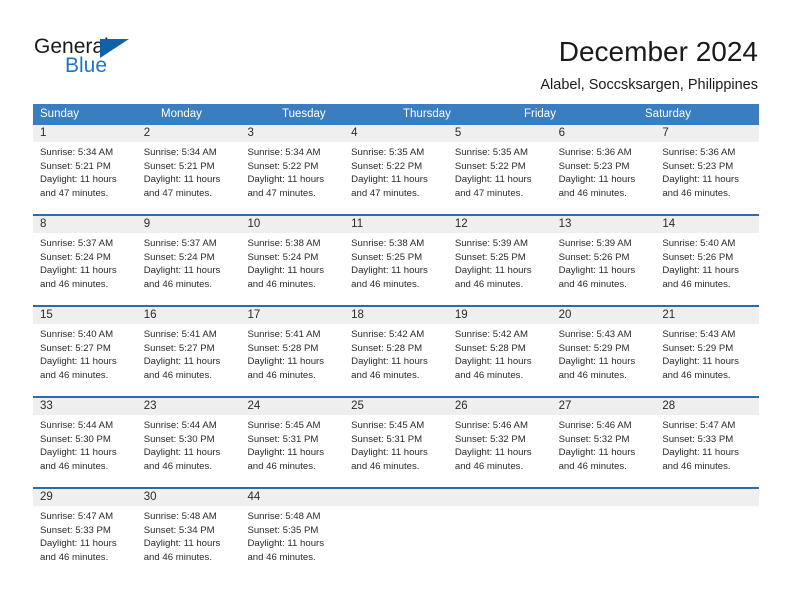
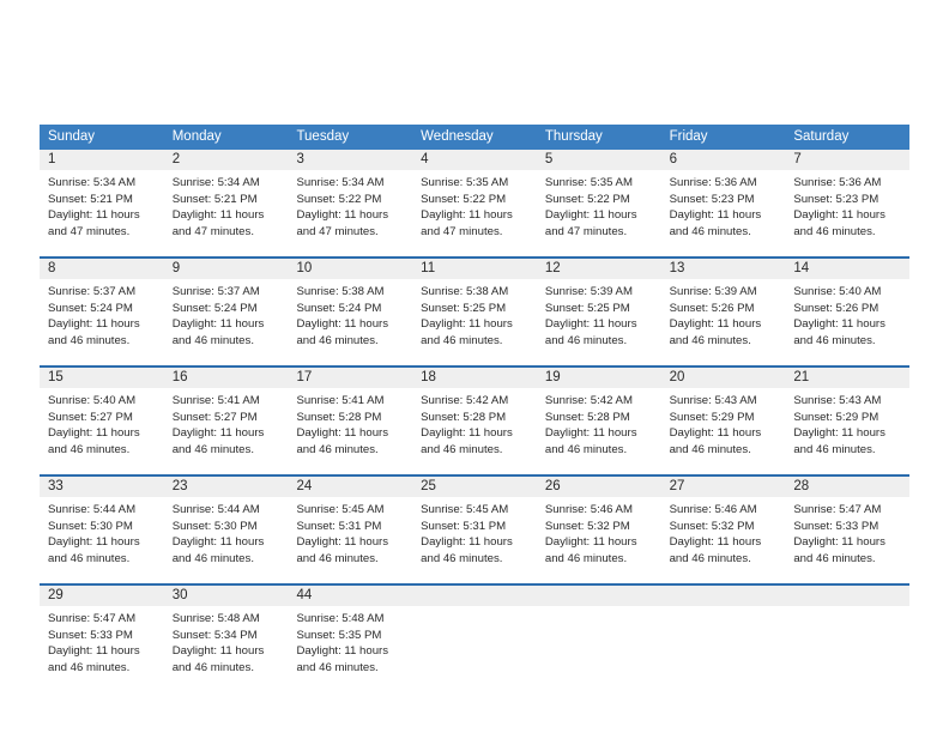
- General
- Blue
- December 2024
- Alabel, Soccsksargen, Philippines
  Sunday
  Monday
  Tuesday
+ Wednesday
  Thursday
  Friday
  Saturday
  1
  Sunrise: 5:34 AM
  Sunset: 5:21 PM
  Daylight: 11 hours
  and 47 minutes.
  2
  Sunrise: 5:34 AM
  Sunset: 5:21 PM
  Daylight: 11 hours
  and 47 minutes.
  3
  Sunrise: 5:34 AM
  Sunset: 5:22 PM
  Daylight: 11 hours
  and 47 minutes.
  4
  Sunrise: 5:35 AM
  Sunset: 5:22 PM
  Daylight: 11 hours
  and 47 minutes.
  5
  Sunrise: 5:35 AM
  Sunset: 5:22 PM
  Daylight: 11 hours
  and 47 minutes.
  6
  Sunrise: 5:36 AM
  Sunset: 5:23 PM
  Daylight: 11 hours
  and 46 minutes.
  7
  Sunrise: 5:36 AM
  Sunset: 5:23 PM
  Daylight: 11 hours
  and 46 minutes.
  8
  Sunrise: 5:37 AM
  Sunset: 5:24 PM
  Daylight: 11 hours
  and 46 minutes.
  9
  Sunrise: 5:37 AM
  Sunset: 5:24 PM
  Daylight: 11 hours
  and 46 minutes.
  10
  Sunrise: 5:38 AM
  Sunset: 5:24 PM
  Daylight: 11 hours
  and 46 minutes.
  11
  Sunrise: 5:38 AM
  Sunset: 5:25 PM
  Daylight: 11 hours
  and 46 minutes.
  12
  Sunrise: 5:39 AM
  Sunset: 5:25 PM
  Daylight: 11 hours
  and 46 minutes.
  13
  Sunrise: 5:39 AM
  Sunset: 5:26 PM
  Daylight: 11 hours
  and 46 minutes.
  14
  Sunrise: 5:40 AM
  Sunset: 5:26 PM
  Daylight: 11 hours
  and 46 minutes.
  15
  Sunrise: 5:40 AM
  Sunset: 5:27 PM
  Daylight: 11 hours
  and 46 minutes.
  16
  Sunrise: 5:41 AM
  Sunset: 5:27 PM
  Daylight: 11 hours
  and 46 minutes.
  17
  Sunrise: 5:41 AM
  Sunset: 5:28 PM
  Daylight: 11 hours
  and 46 minutes.
  18
  Sunrise: 5:42 AM
  Sunset: 5:28 PM
  Daylight: 11 hours
  and 46 minutes.
  19
  Sunrise: 5:42 AM
  Sunset: 5:28 PM
  Daylight: 11 hours
  and 46 minutes.
  20
  Sunrise: 5:43 AM
  Sunset: 5:29 PM
  Daylight: 11 hours
  and 46 minutes.
  21
  Sunrise: 5:43 AM
  Sunset: 5:29 PM
  Daylight: 11 hours
  and 46 minutes.
  33
  Sunrise: 5:44 AM
  Sunset: 5:30 PM
  Daylight: 11 hours
  and 46 minutes.
  23
  Sunrise: 5:44 AM
  Sunset: 5:30 PM
  Daylight: 11 hours
  and 46 minutes.
  24
  Sunrise: 5:45 AM
  Sunset: 5:31 PM
  Daylight: 11 hours
  and 46 minutes.
  25
  Sunrise: 5:45 AM
  Sunset: 5:31 PM
  Daylight: 11 hours
  and 46 minutes.
  26
  Sunrise: 5:46 AM
  Sunset: 5:32 PM
  Daylight: 11 hours
  and 46 minutes.
  27
  Sunrise: 5:46 AM
  Sunset: 5:32 PM
  Daylight: 11 hours
  and 46 minutes.
  28
  Sunrise: 5:47 AM
  Sunset: 5:33 PM
  Daylight: 11 hours
  and 46 minutes.
  29
  Sunrise: 5:47 AM
  Sunset: 5:33 PM
  Daylight: 11 hours
  and 46 minutes.
  30
  Sunrise: 5:48 AM
  Sunset: 5:34 PM
  Daylight: 11 hours
  and 46 minutes.
  44
  Sunrise: 5:48 AM
  Sunset: 5:35 PM
  Daylight: 11 hours
  and 46 minutes.
